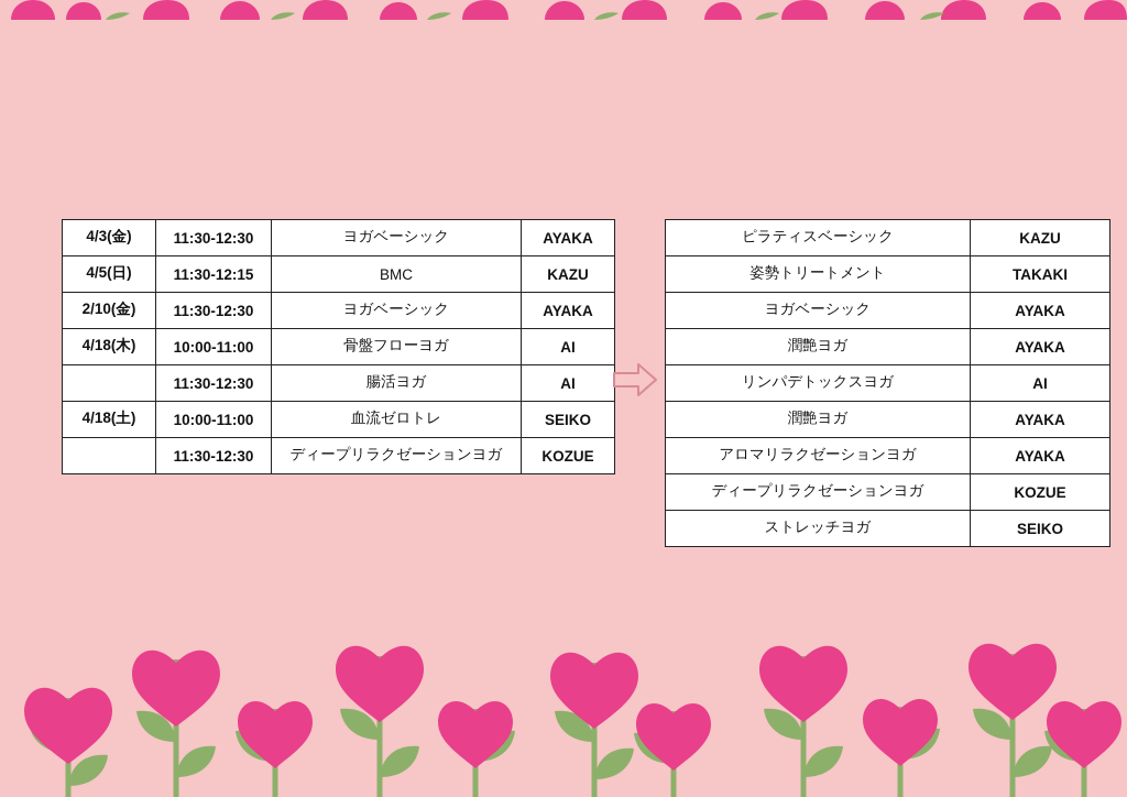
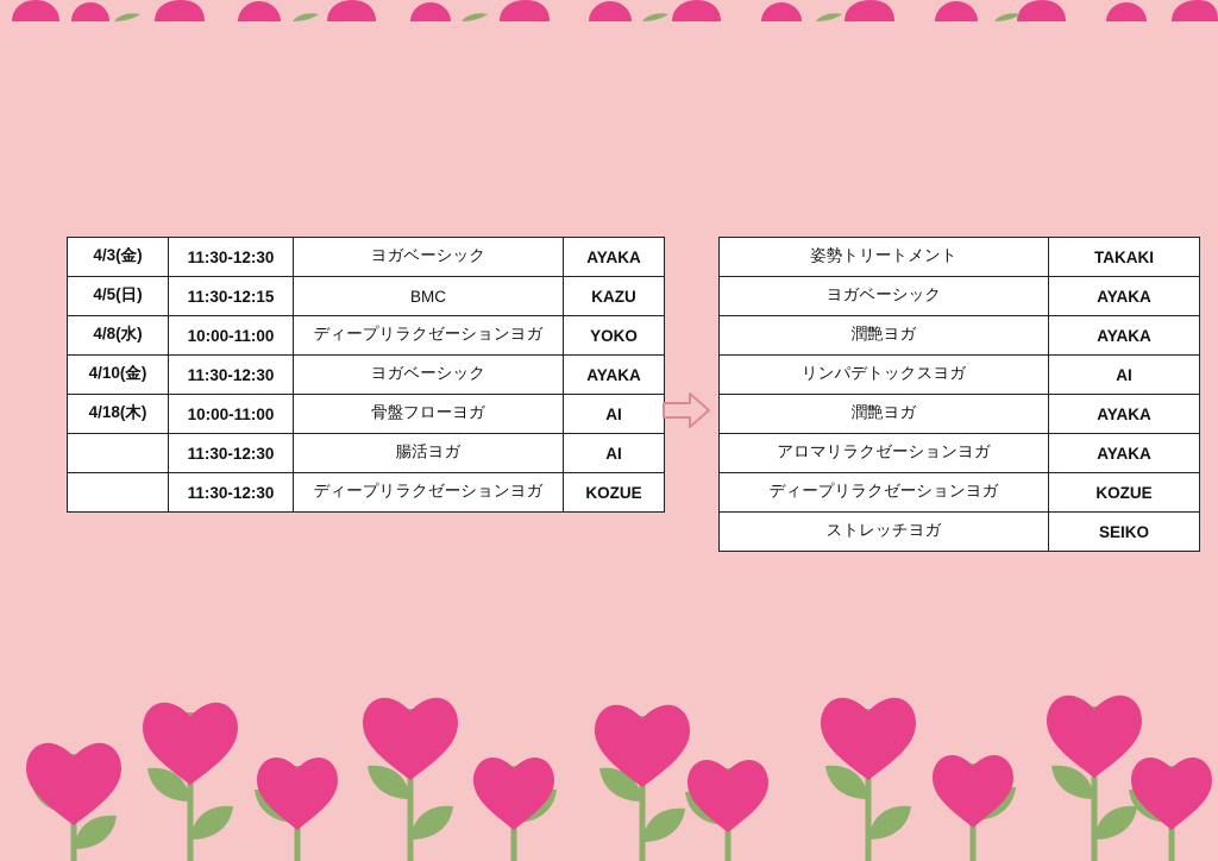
  4/3(金)	11:30-12:30	ヨガベーシック	AYAKA
  4/5(日)	11:30-12:15	BMC	KAZU
+ 4/8(水)	10:00-11:00	ディープリラクゼーションヨガ	YOKO
- 2/10(金)	11:30-12:30	ヨガベーシック	AYAKA
+ 4/10(金)	11:30-12:30	ヨガベーシック	AYAKA
  4/18(木)	10:00-11:00	骨盤フローヨガ	AI
  	11:30-12:30	腸活ヨガ	AI
- 4/18(土)	10:00-11:00	血流ゼロトレ	SEIKO
  	11:30-12:30	ディープリラクゼーションヨガ	KOZUE
- ピラティスベーシック	KAZU
  姿勢トリートメント	TAKAKI
  ヨガベーシック	AYAKA
  潤艶ヨガ	AYAKA
  リンパデトックスヨガ	AI
  潤艶ヨガ	AYAKA
  アロマリラクゼーションヨガ	AYAKA
  ディープリラクゼーションヨガ	KOZUE
  ストレッチヨガ	SEIKO
